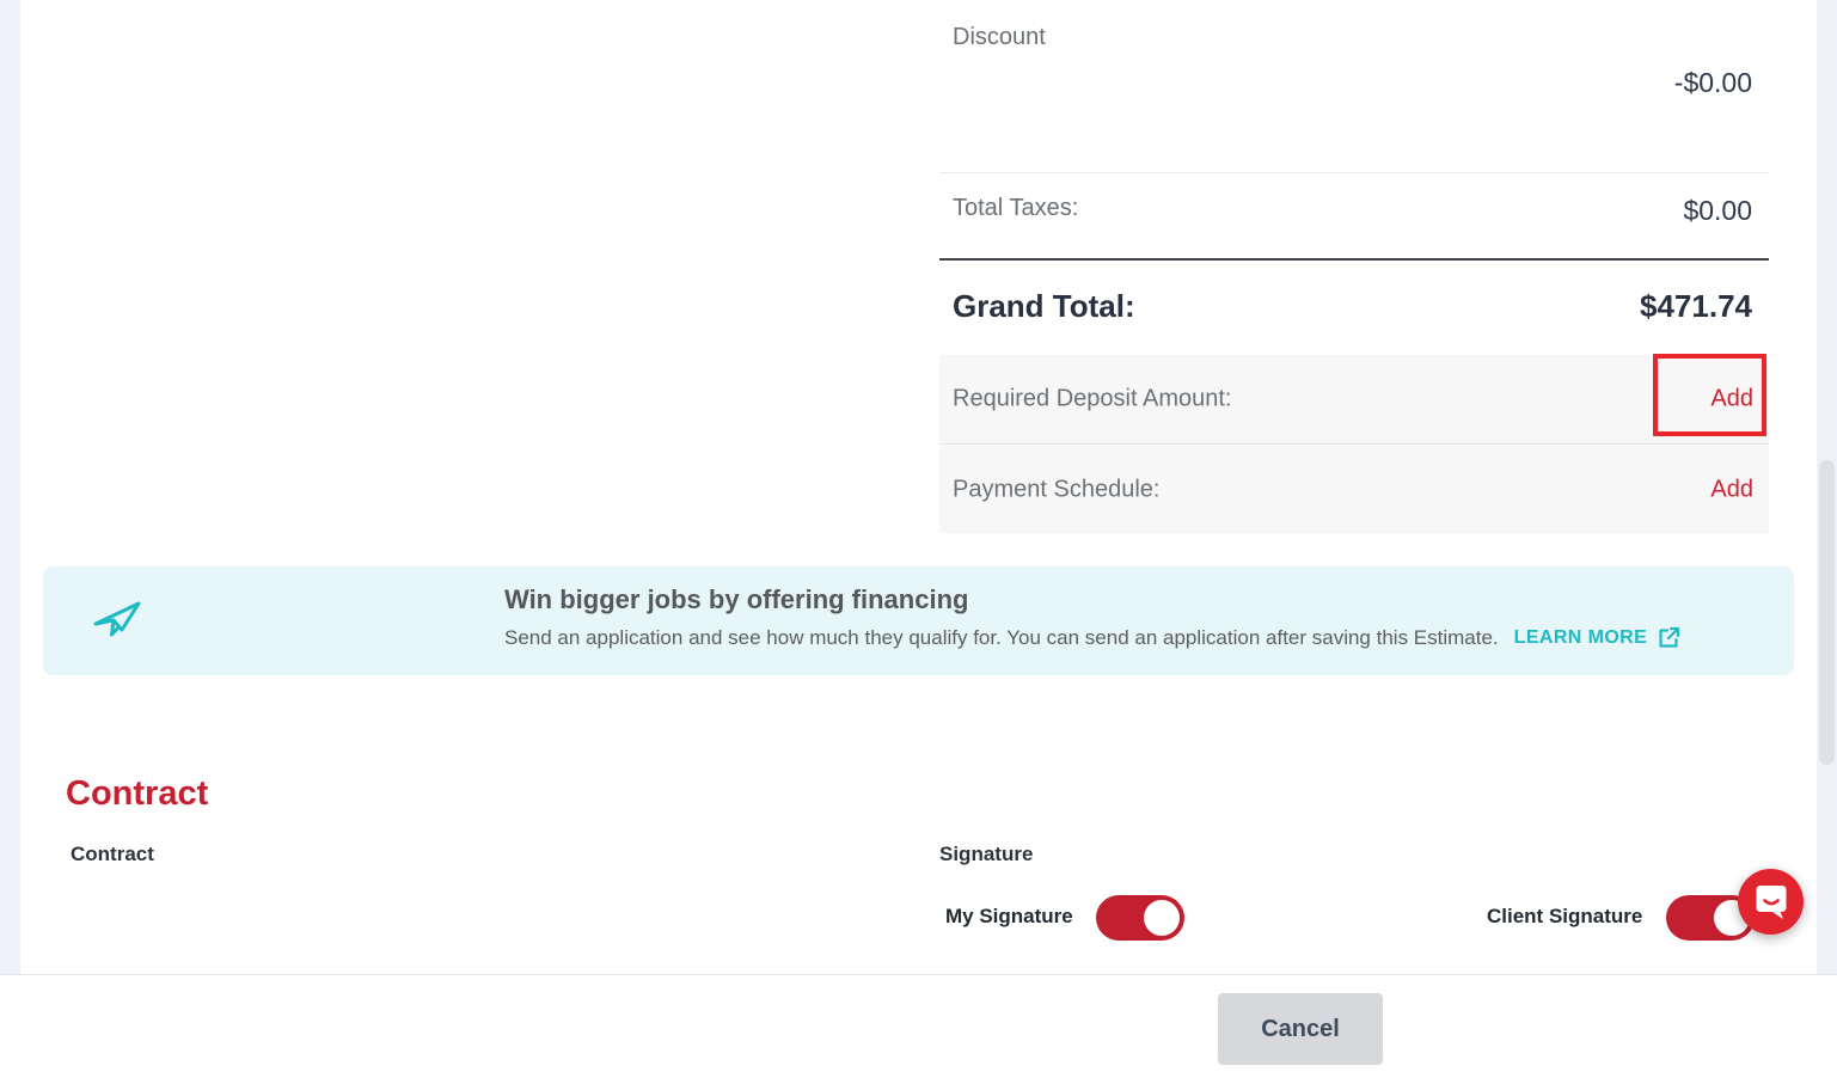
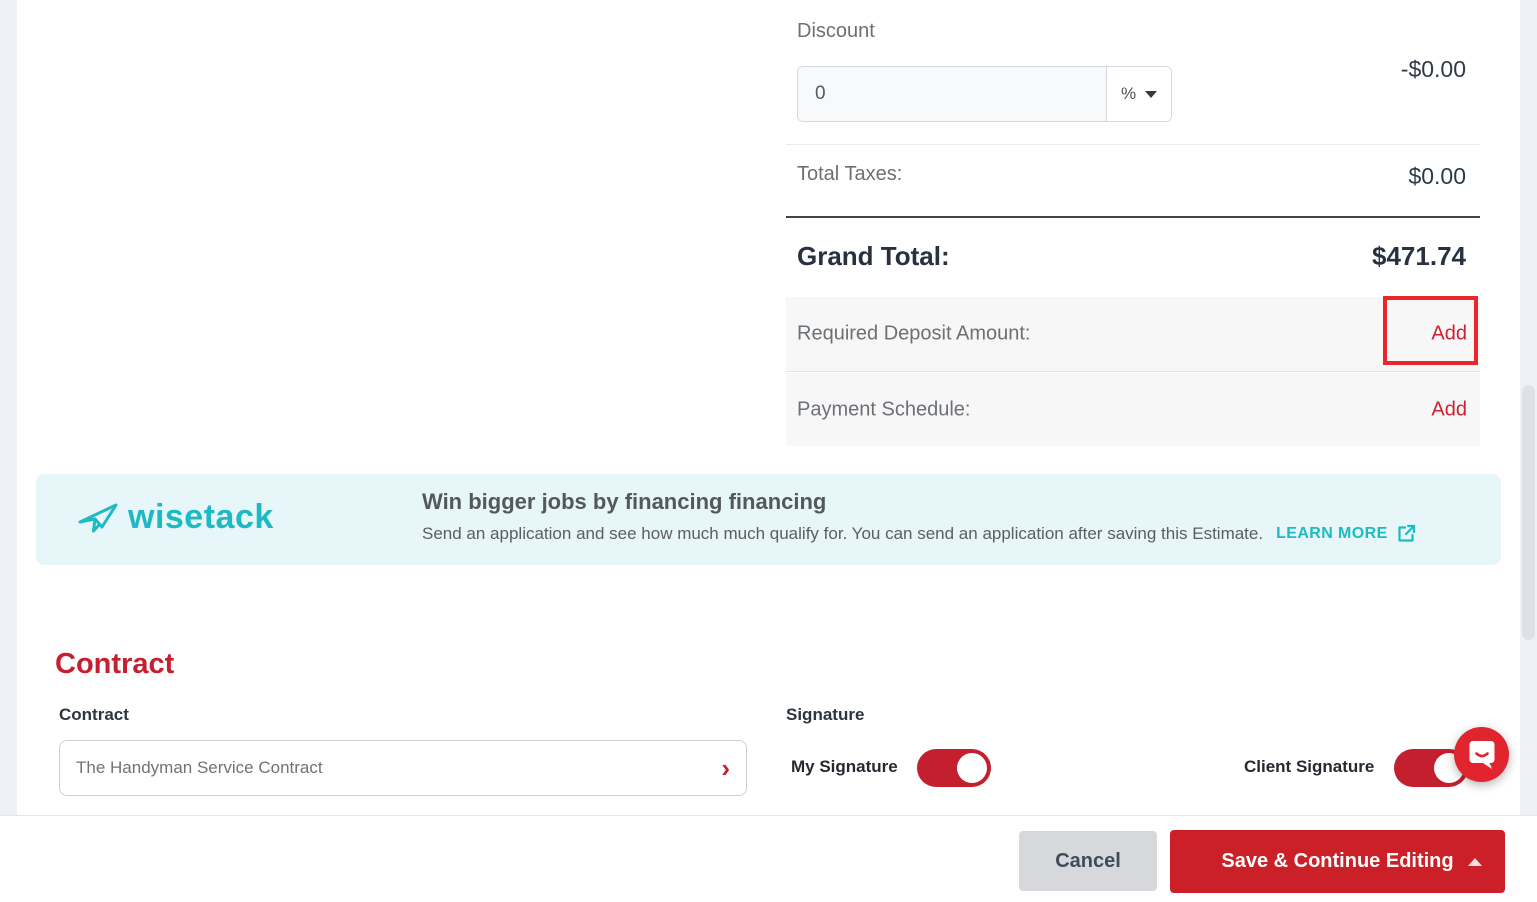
  Discount
+ 0
+ %
  -$0.00
  Total Taxes:
  $0.00
  Grand Total:
  $471.74
  Required Deposit Amount:
  Add
  Payment Schedule:
  Add
+ wisetack
- Win bigger jobs by offering financing
+ Win bigger jobs by financing financing
- Send an application and see how much they qualify for. You can send an application after saving this Estimate.
+ Send an application and see how much much qualify for. You can send an application after saving this Estimate.
  LEARN MORE
  Contract
  Contract
+ The Handyman Service Contract
+ ›
  Signature
  My Signature
  Client Signature
  Cancel
+ Save & Continue Editing
